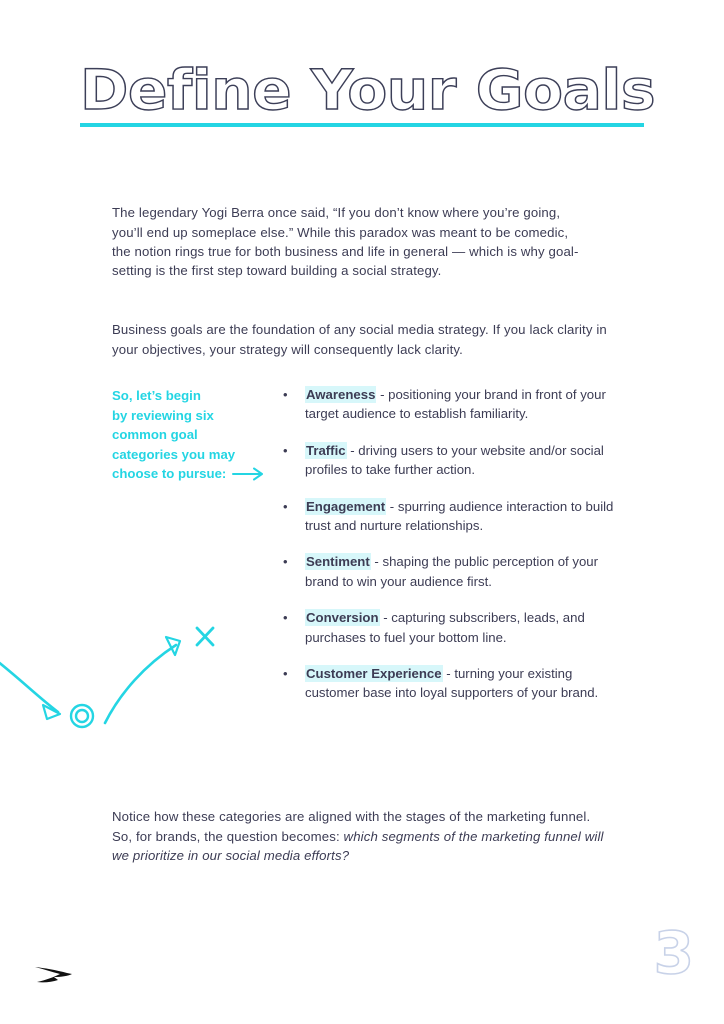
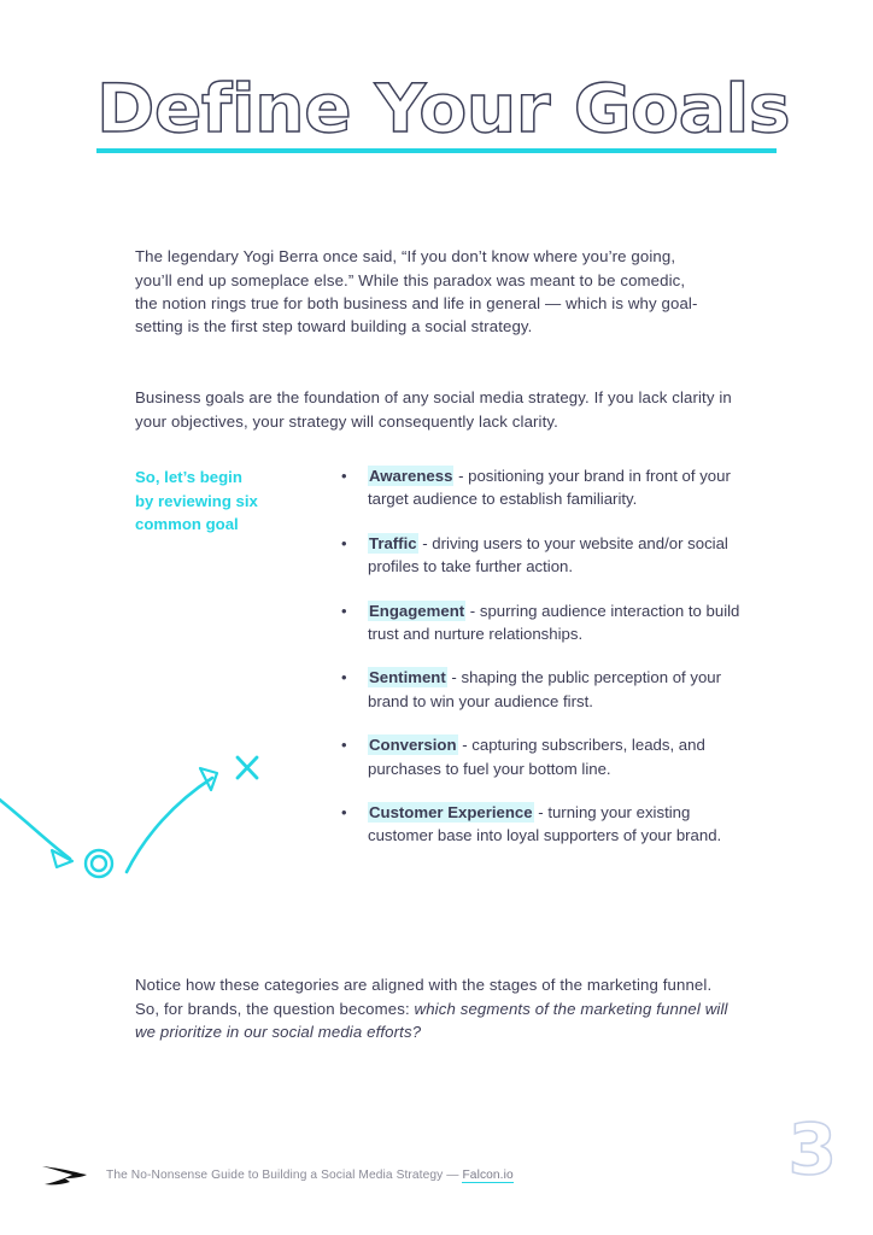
  Define Your Goals
  The legendary Yogi Berra once said, “If you don’t know where you’re going, you’ll end up someplace else.” While this paradox was meant to be comedic, the notion rings true for both business and life in general — which is why goal-setting is the first step toward building a social strategy.
  Business goals are the foundation of any social media strategy. If you lack clarity in your objectives, your strategy will consequently lack clarity.
  So, let’s begin
  by reviewing six
  common goal
- categories you may
- choose to pursue:
  •
  Awareness - positioning your brand in front of your target audience to establish familiarity.
  •
  Traffic - driving users to your website and/or social profiles to take further action.
  •
  Engagement - spurring audience interaction to build trust and nurture relationships.
  •
  Sentiment - shaping the public perception of your brand to win your audience first.
  •
  Conversion - capturing subscribers, leads, and purchases to fuel your bottom line.
  •
  Customer Experience - turning your existing customer base into loyal supporters of your brand.
  Notice how these categories are aligned with the stages of the marketing funnel. So, for brands, the question becomes: which segments of the marketing funnel will we prioritize in our social media efforts?
  3
+ The No-Nonsense Guide to Building a Social Media Strategy — Falcon.io
